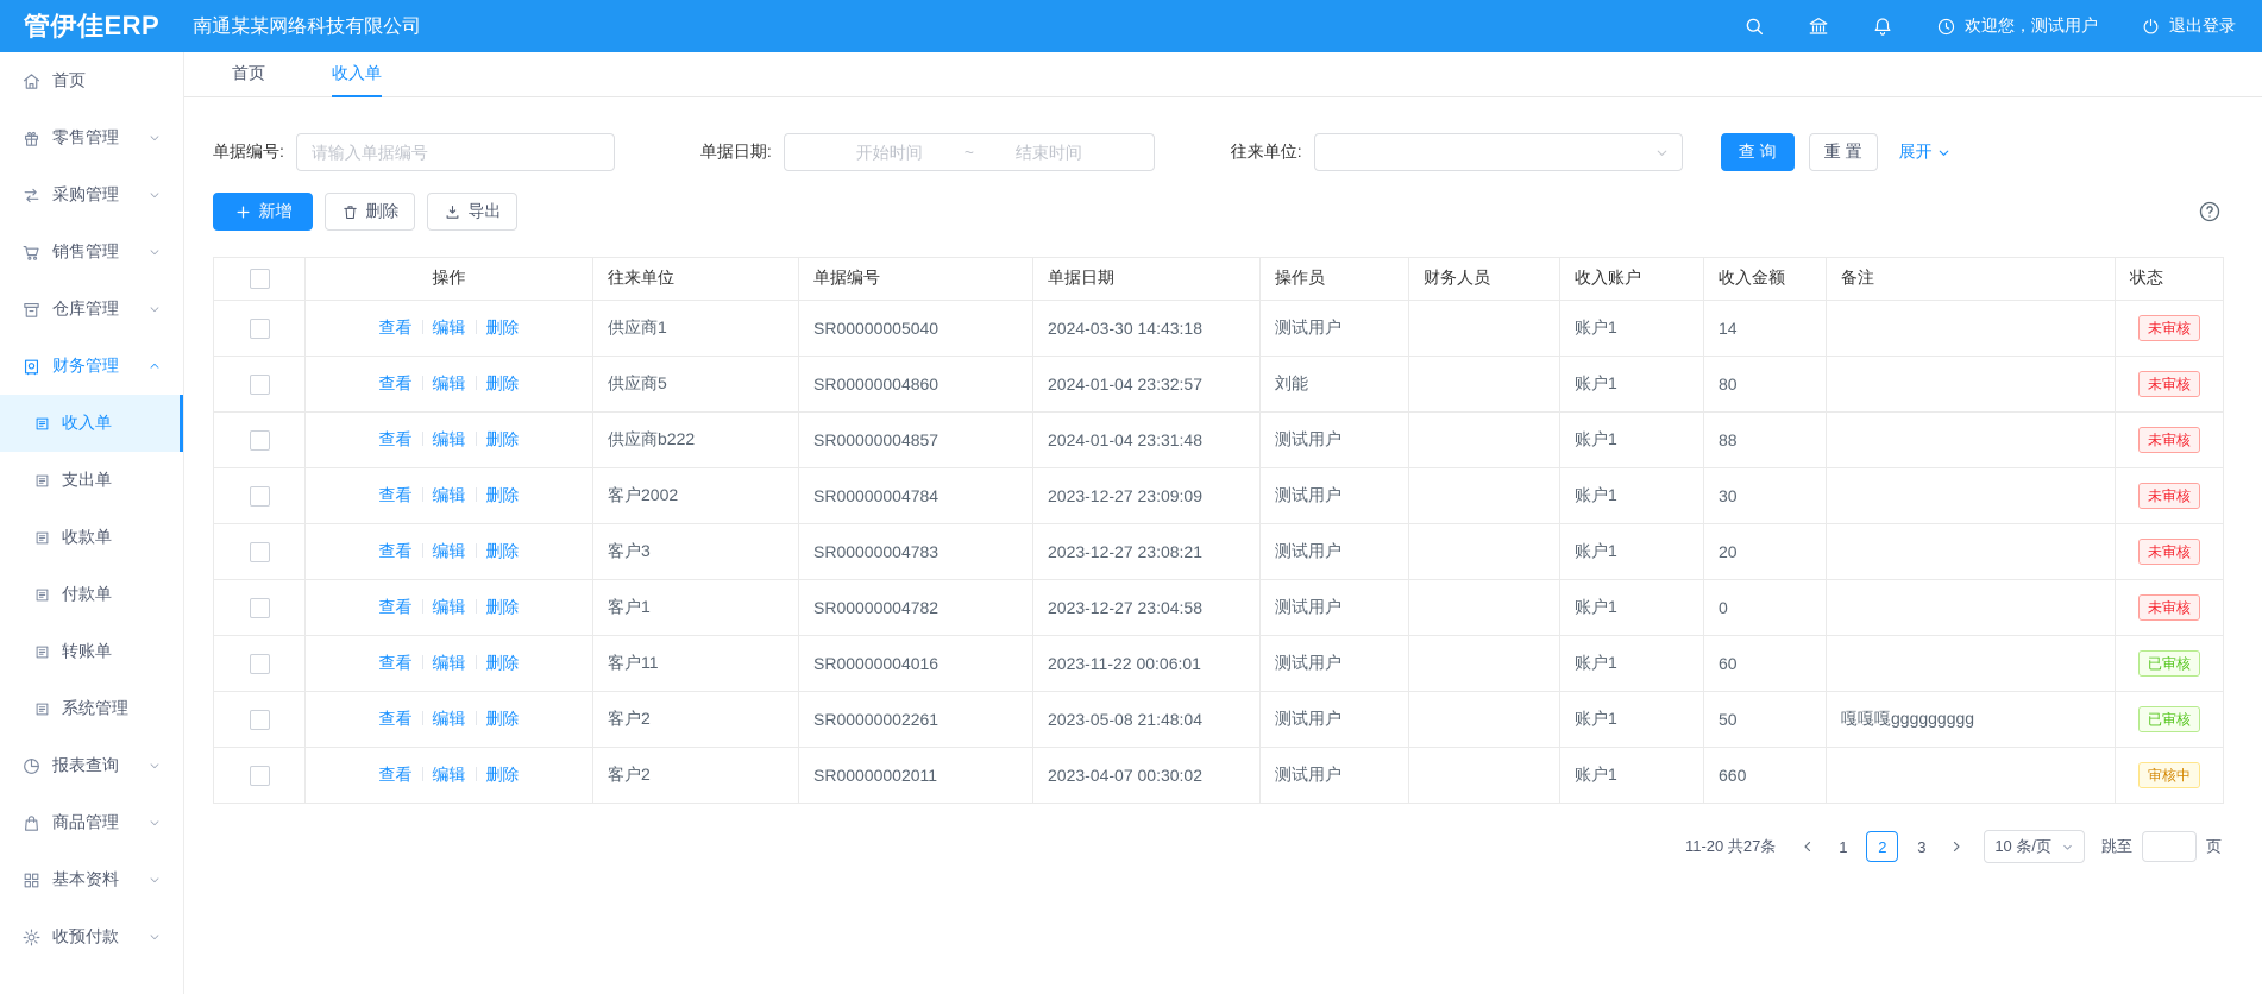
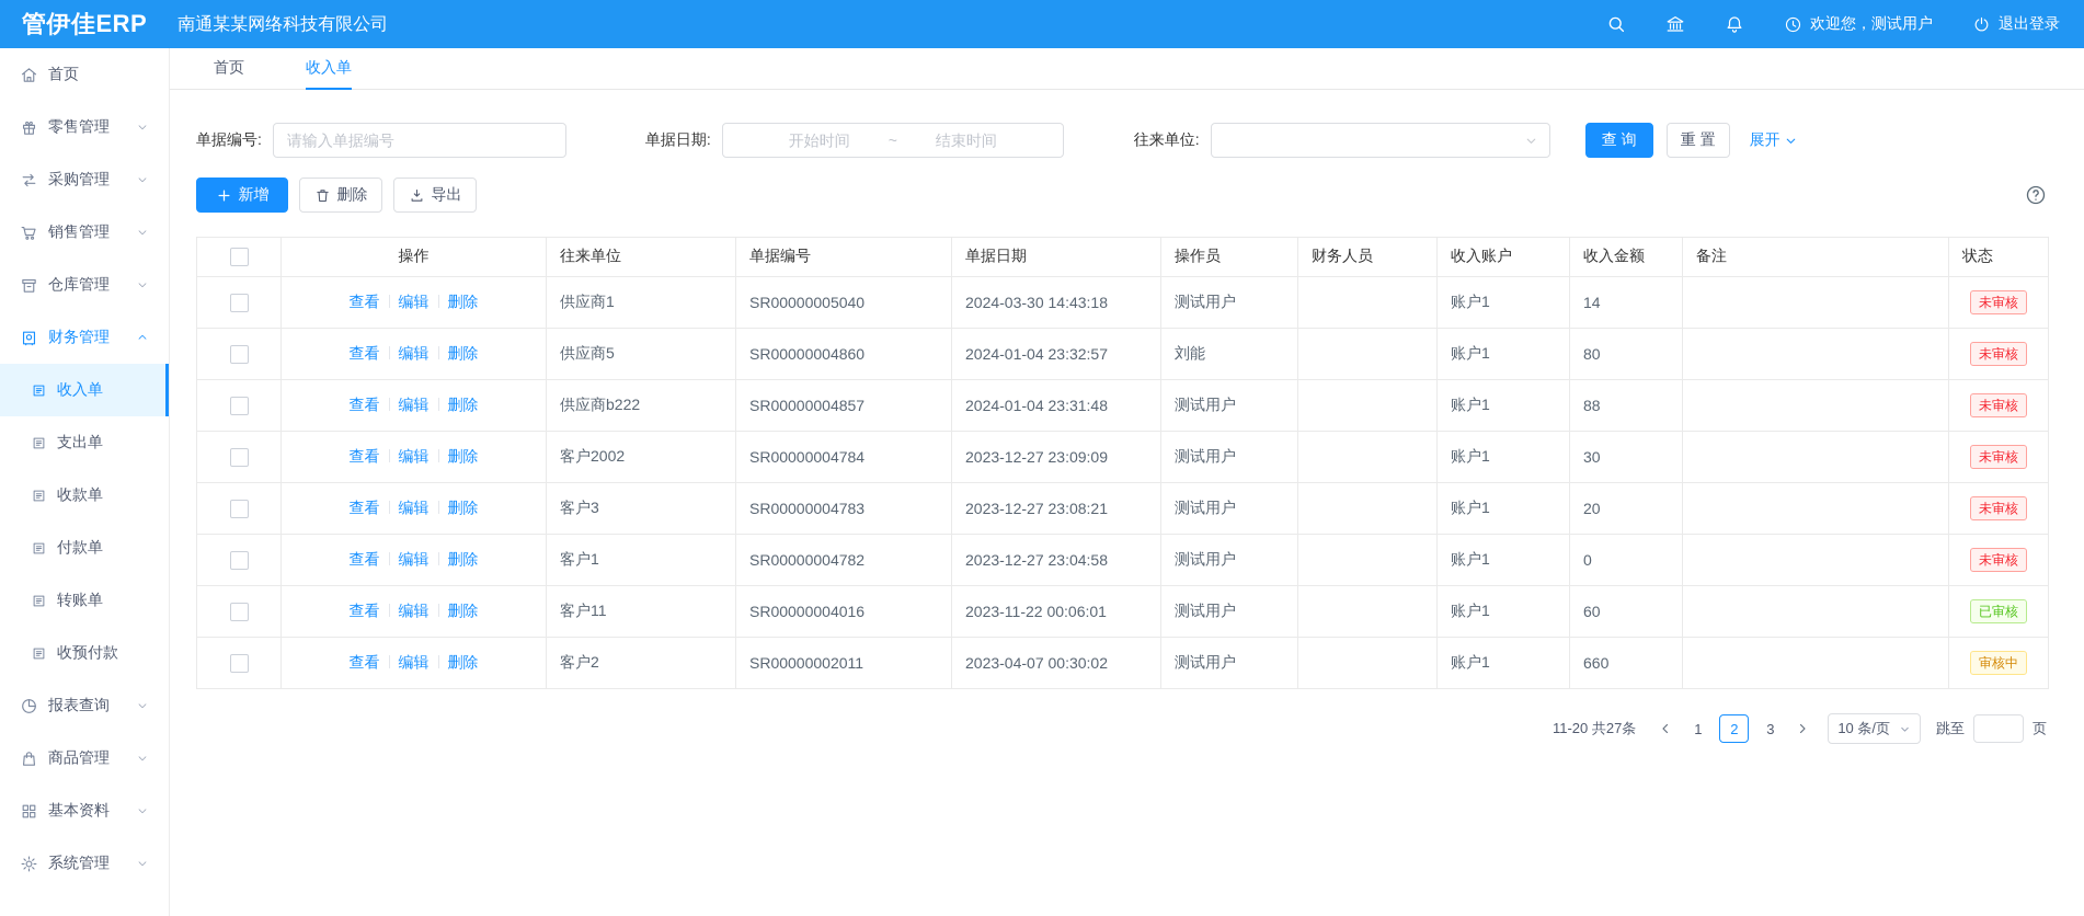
  管伊佳ERP
  南通某某网络科技有限公司
  欢迎您，测试用户
  退出登录
  首页
  零售管理
  采购管理
  销售管理
  仓库管理
  财务管理
  收入单
  支出单
  收款单
  付款单
  转账单
- 系统管理
+ 收预付款
  报表查询
  商品管理
  基本资料
- 收预付款
+ 系统管理
  首页
  收入单
  单据编号:
  请输入单据编号
  单据日期:
  开始时间
  ~
  结束时间
  往来单位:
  查 询
  重 置
  展开
  新增
  删除
  导出
  	操作	往来单位	单据编号	单据日期	操作员	财务人员	收入账户	收入金额	备注	状态
  	查看 编辑 删除	供应商1	SR00000005040	2024-03-30 14:43:18	测试用户		账户1	14		未审核
  	查看 编辑 删除	供应商5	SR00000004860	2024-01-04 23:32:57	刘能		账户1	80		未审核
  	查看 编辑 删除	供应商b222	SR00000004857	2024-01-04 23:31:48	测试用户		账户1	88		未审核
  	查看 编辑 删除	客户2002	SR00000004784	2023-12-27 23:09:09	测试用户		账户1	30		未审核
  	查看 编辑 删除	客户3	SR00000004783	2023-12-27 23:08:21	测试用户		账户1	20		未审核
  	查看 编辑 删除	客户1	SR00000004782	2023-12-27 23:04:58	测试用户		账户1	0		未审核
  	查看 编辑 删除	客户11	SR00000004016	2023-11-22 00:06:01	测试用户		账户1	60		已审核
- 	查看 编辑 删除	客户2	SR00000002261	2023-05-08 21:48:04	测试用户		账户1	50	嘎嘎嘎ggggggggg	已审核
  	查看 编辑 删除	客户2	SR00000002011	2023-04-07 00:30:02	测试用户		账户1	660		审核中
  11-20 共27条
  1
  2
  3
  10 条/页
  跳至
  页
